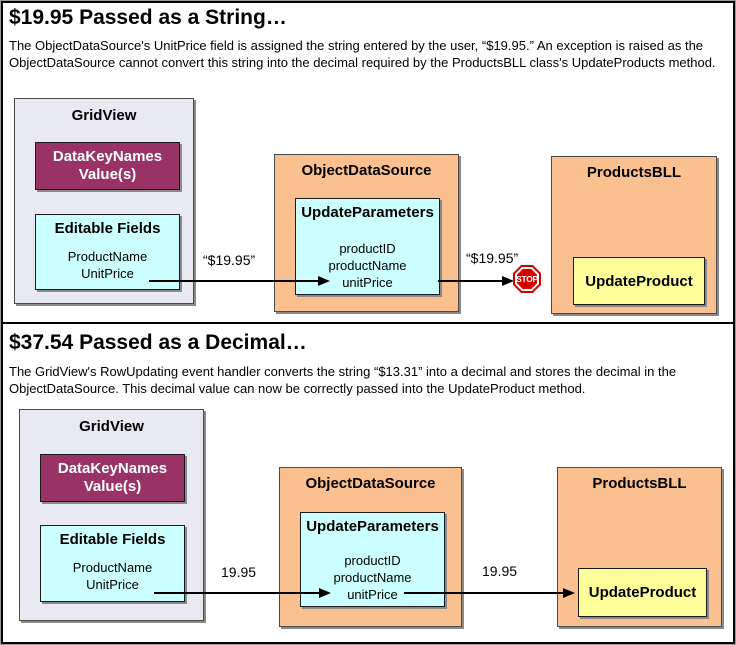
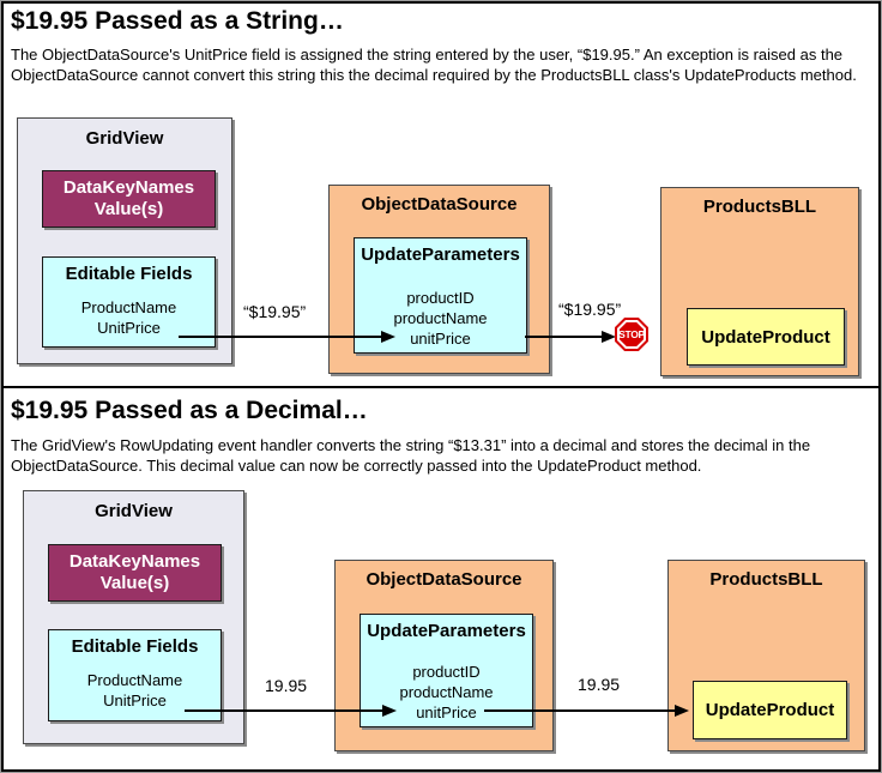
  $19.95 Passed as a String…
- The ObjectDataSource's UnitPrice field is assigned the string entered by the user, “$19.95.” An exception is raised as the ObjectDataSource cannot convert this string into the decimal required by the ProductsBLL class's UpdateProducts method.
+ The ObjectDataSource's UnitPrice field is assigned the string entered by the user, “$19.95.” An exception is raised as the ObjectDataSource cannot convert this string this the decimal required by the ProductsBLL class's UpdateProducts method.
  GridView
  DataKeyNames
  Value(s)
  Editable Fields
  ProductName
  UnitPrice
  “$19.95”
  ObjectDataSource
  UpdateParameters
  productID
  productName
  unitPrice
  “$19.95”
  STOP
  ProductsBLL
  UpdateProduct
- $37.54 Passed as a Decimal…
+ $19.95 Passed as a Decimal…
  The GridView's RowUpdating event handler converts the string “$13.31” into a decimal and stores the decimal in the ObjectDataSource. This decimal value can now be correctly passed into the UpdateProduct method.
  GridView
  DataKeyNames
  Value(s)
  Editable Fields
  ProductName
  UnitPrice
  19.95
  ObjectDataSource
  UpdateParameters
  productID
  productName
  unitPrice
  19.95
  ProductsBLL
  UpdateProduct
